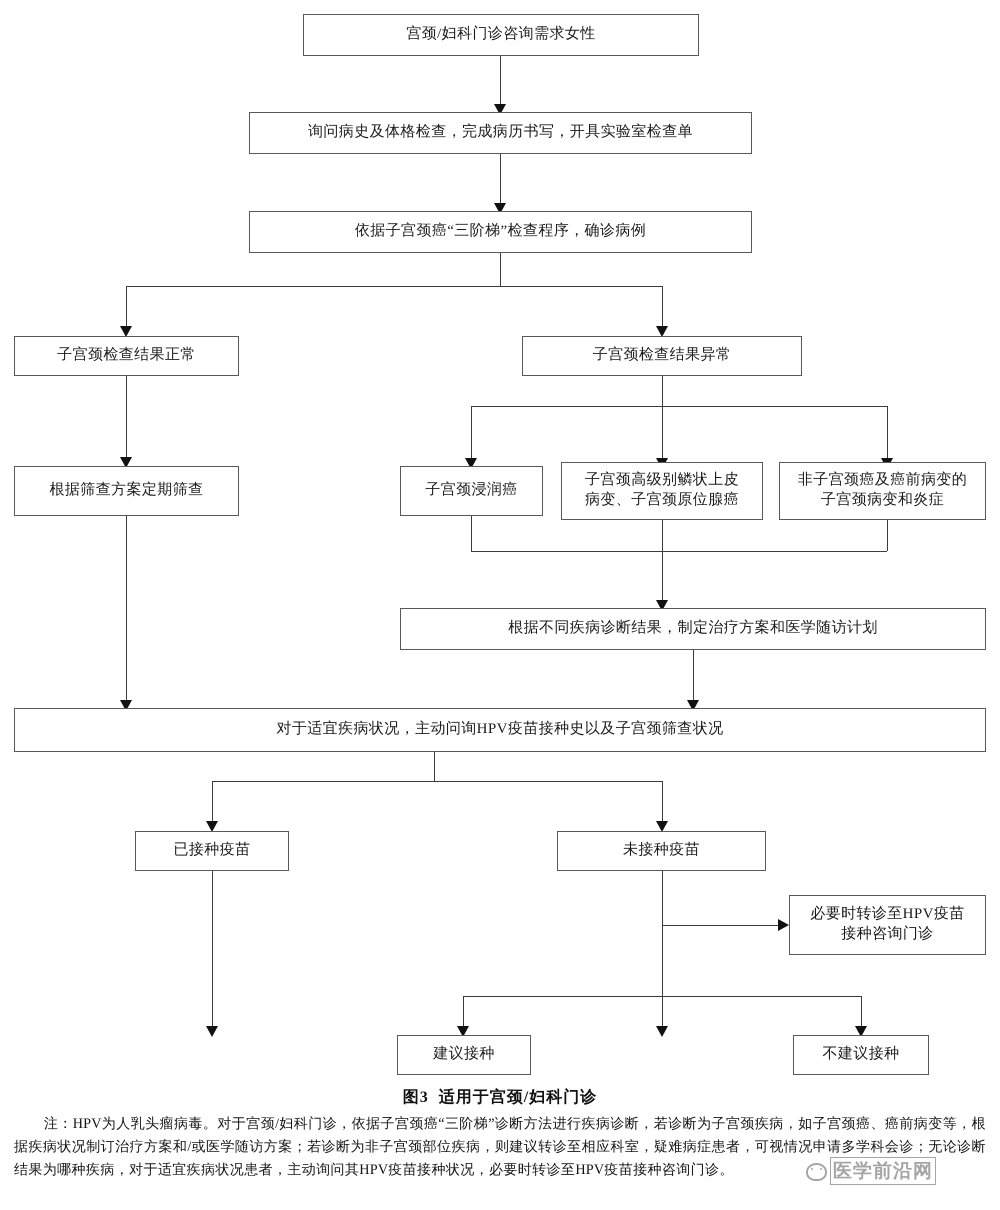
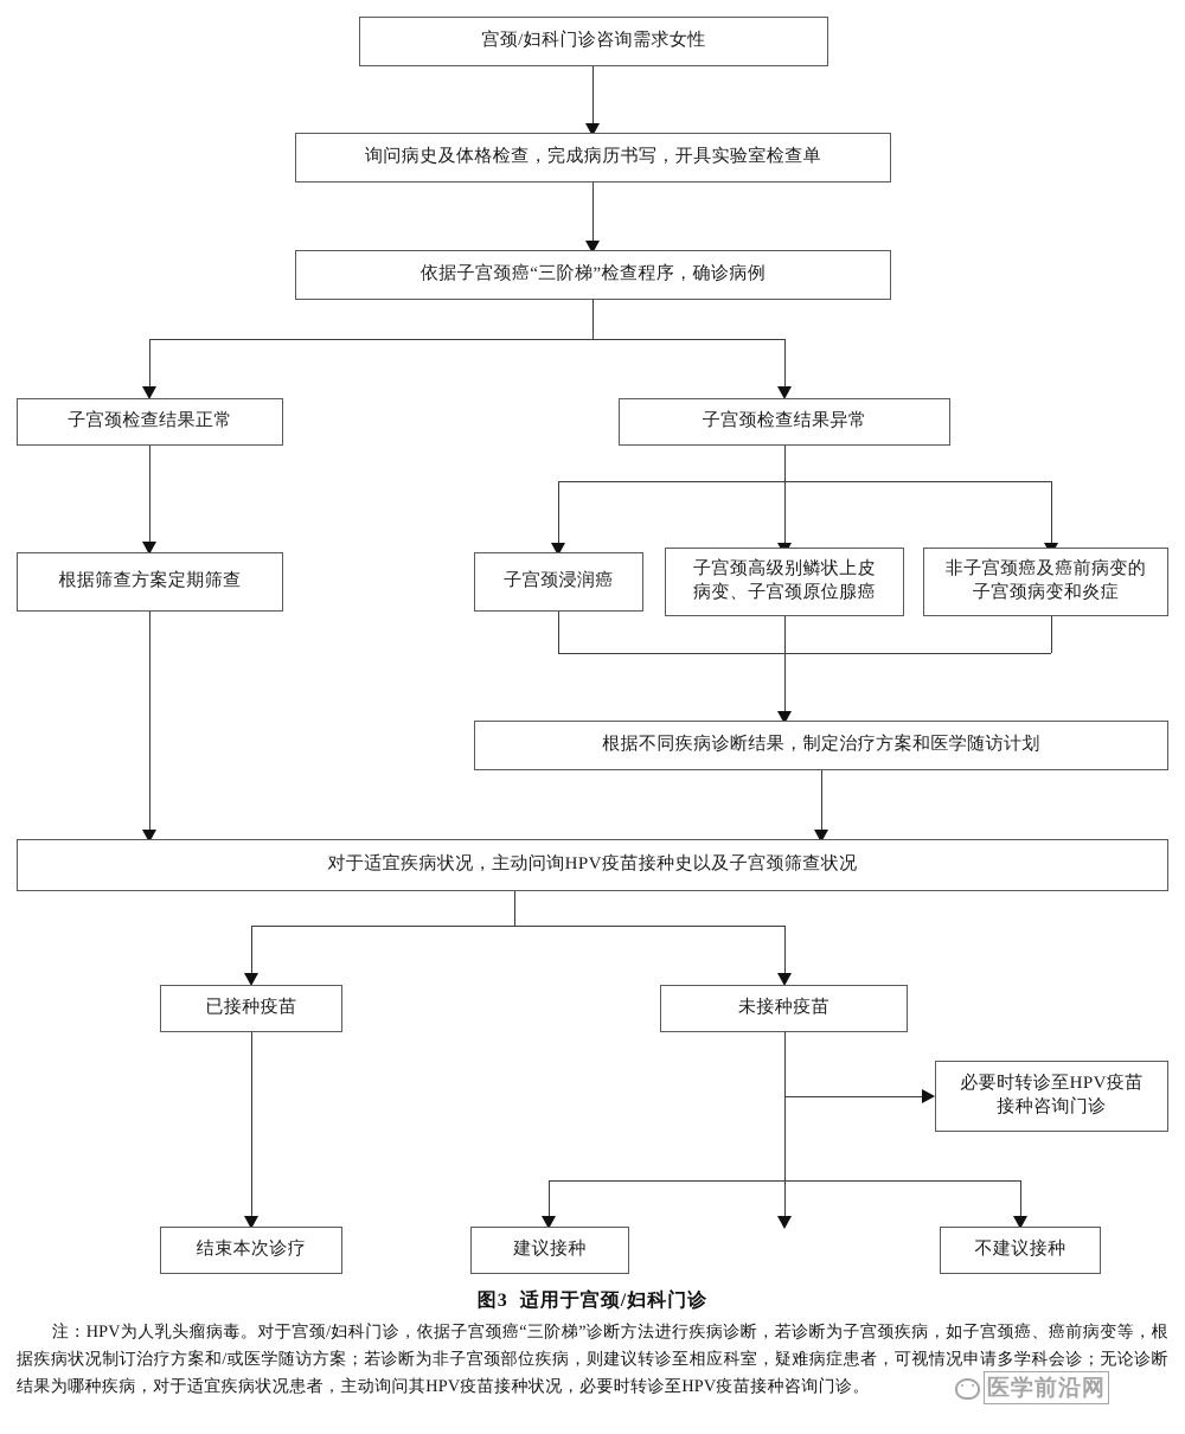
  宫颈/妇科门诊咨询需求女性
  询问病史及体格检查，完成病历书写，开具实验室检查单
  依据子宫颈癌“三阶梯”检查程序，确诊病例
  子宫颈检查结果正常
  子宫颈检查结果异常
  根据筛查方案定期筛查
  子宫颈浸润癌
  子宫颈高级别鳞状上皮
  病变、子宫颈原位腺癌
  非子宫颈癌及癌前病变的
  子宫颈病变和炎症
  根据不同疾病诊断结果，制定治疗方案和医学随访计划
  对于适宜疾病状况，主动问询HPV疫苗接种史以及子宫颈筛查状况
  已接种疫苗
  未接种疫苗
  必要时转诊至HPV疫苗
  接种咨询门诊
+ 结束本次诊疗
  建议接种
  不建议接种
  图3 适用于宫颈/妇科门诊
  注：HPV为人乳头瘤病毒。对于宫颈/妇科门诊，依据子宫颈癌“三阶梯”诊断方法进行疾病诊断，若诊断为子宫颈疾病，如子宫颈癌、癌前病变等，根据疾病状况制订治疗方案和/或医学随访方案；若诊断为非子宫颈部位疾病，则建议转诊至相应科室，疑难病症患者，可视情况申请多学科会诊；无论诊断结果为哪种疾病，对于适宜疾病状况患者，主动询问其HPV疫苗接种状况，必要时转诊至HPV疫苗接种咨询门诊。
  医学前沿网
